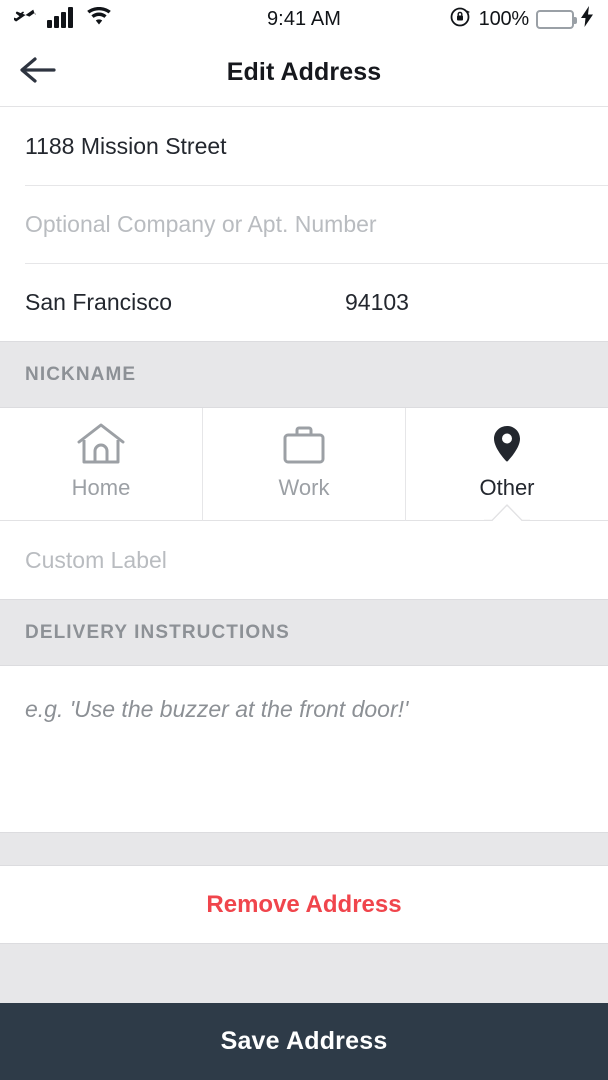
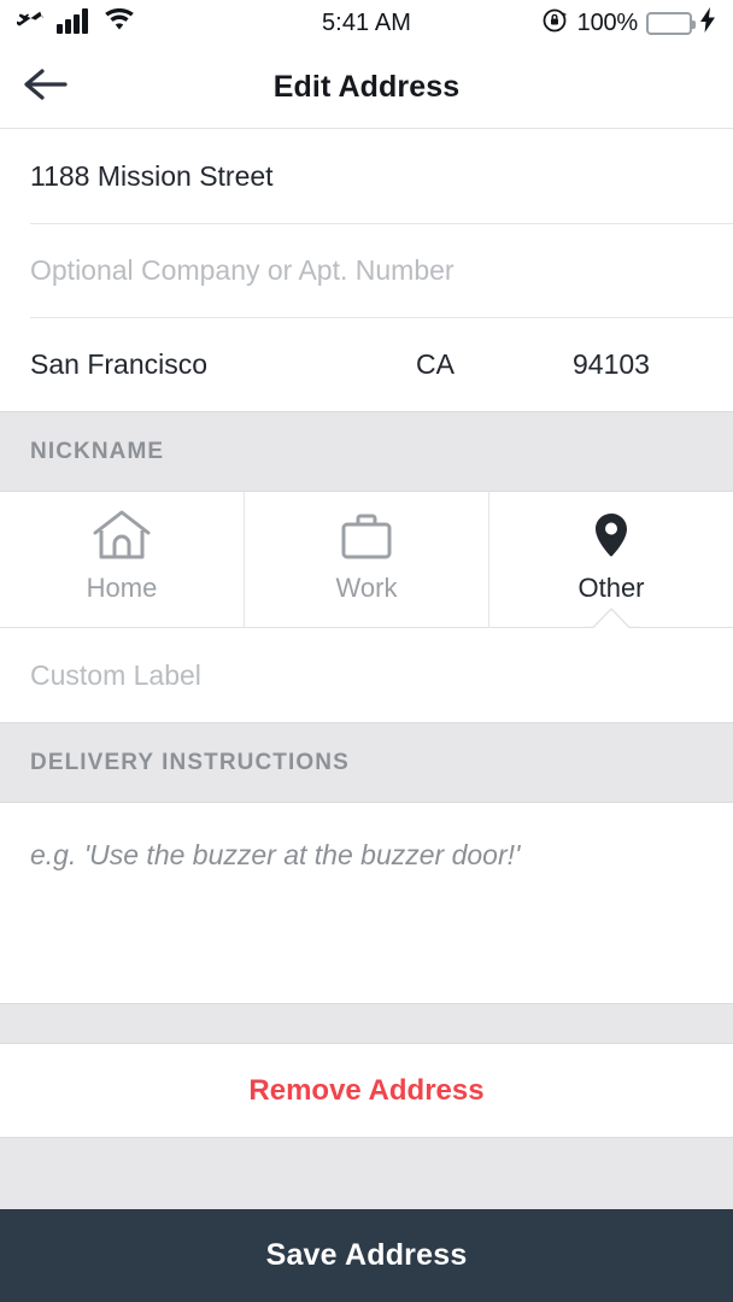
- 9:41 AM
+ 5:41 AM
  100%
  Edit Address
  1188 Mission Street
  Optional Company or Apt. Number
  San Francisco
+ CA
  94103
  NICKNAME
  Home
  Work
  Other
  Custom Label
  DELIVERY INSTRUCTIONS
- e.g. 'Use the buzzer at the front door!'
+ e.g. 'Use the buzzer at the buzzer door!'
  Remove Address
  Save Address
